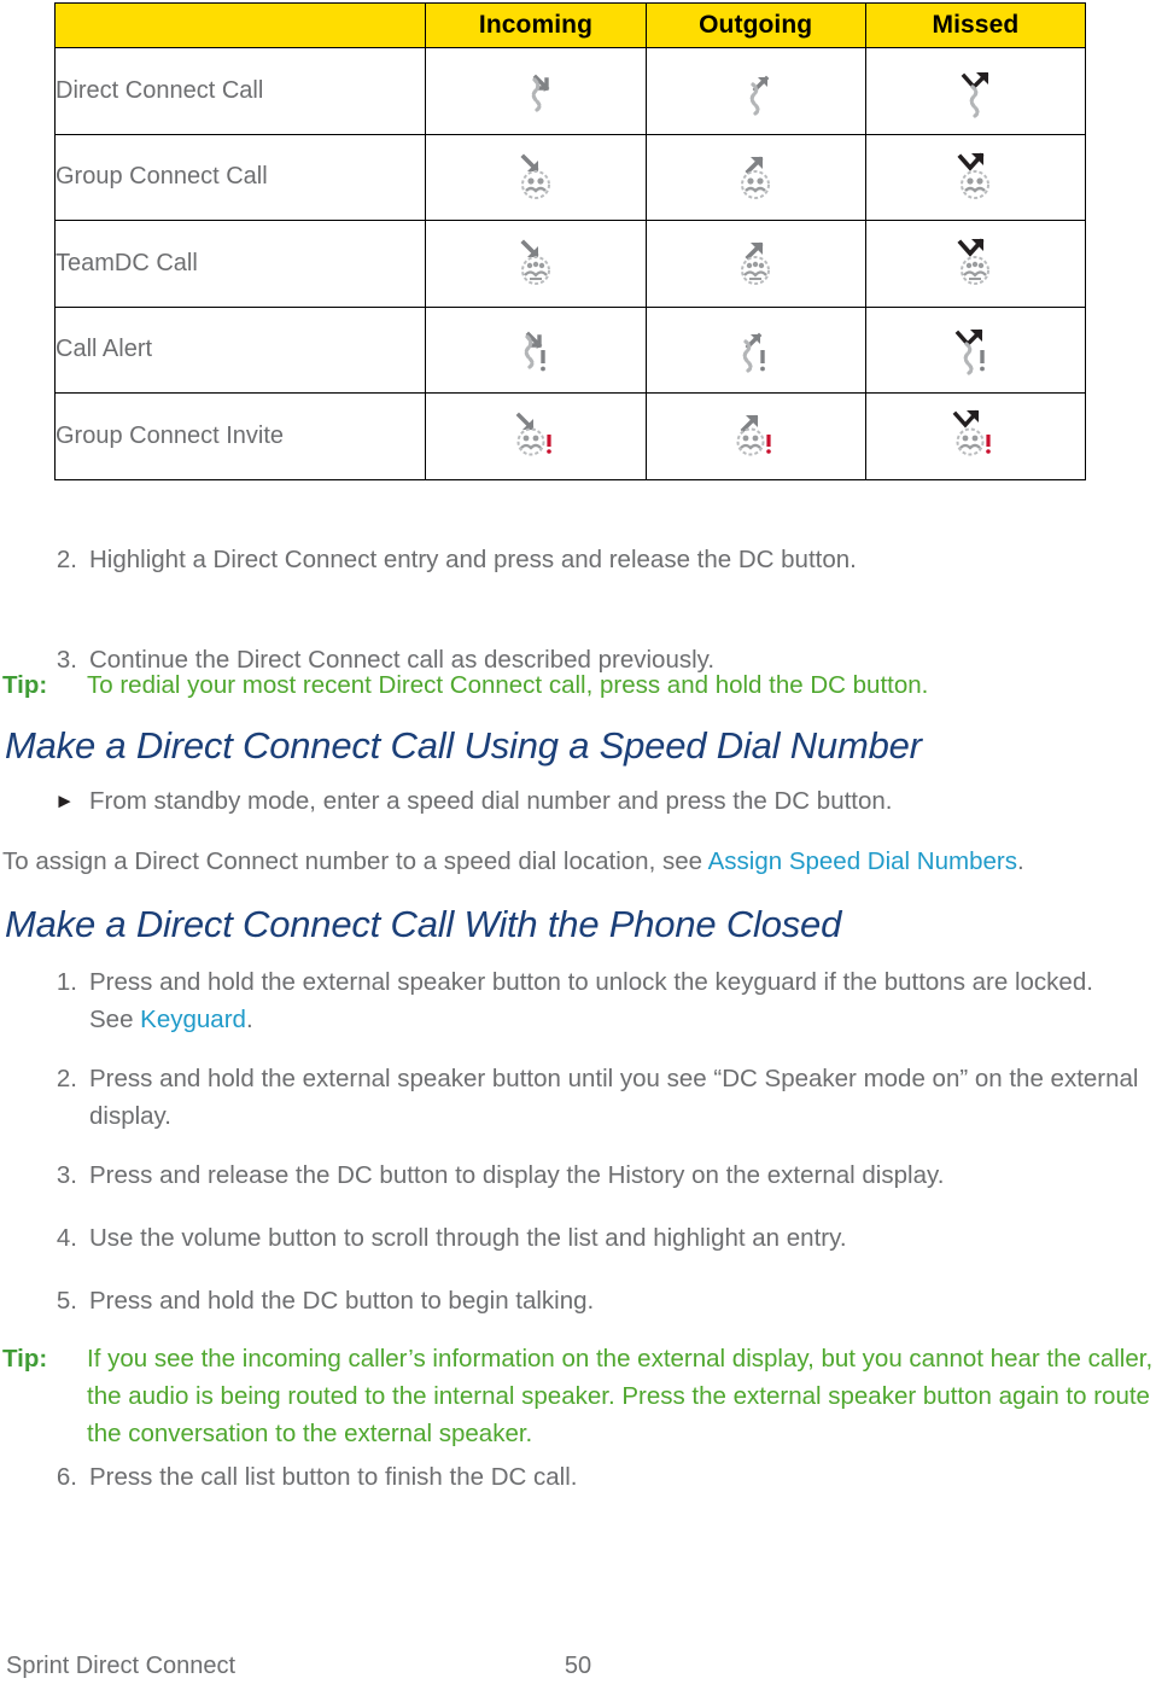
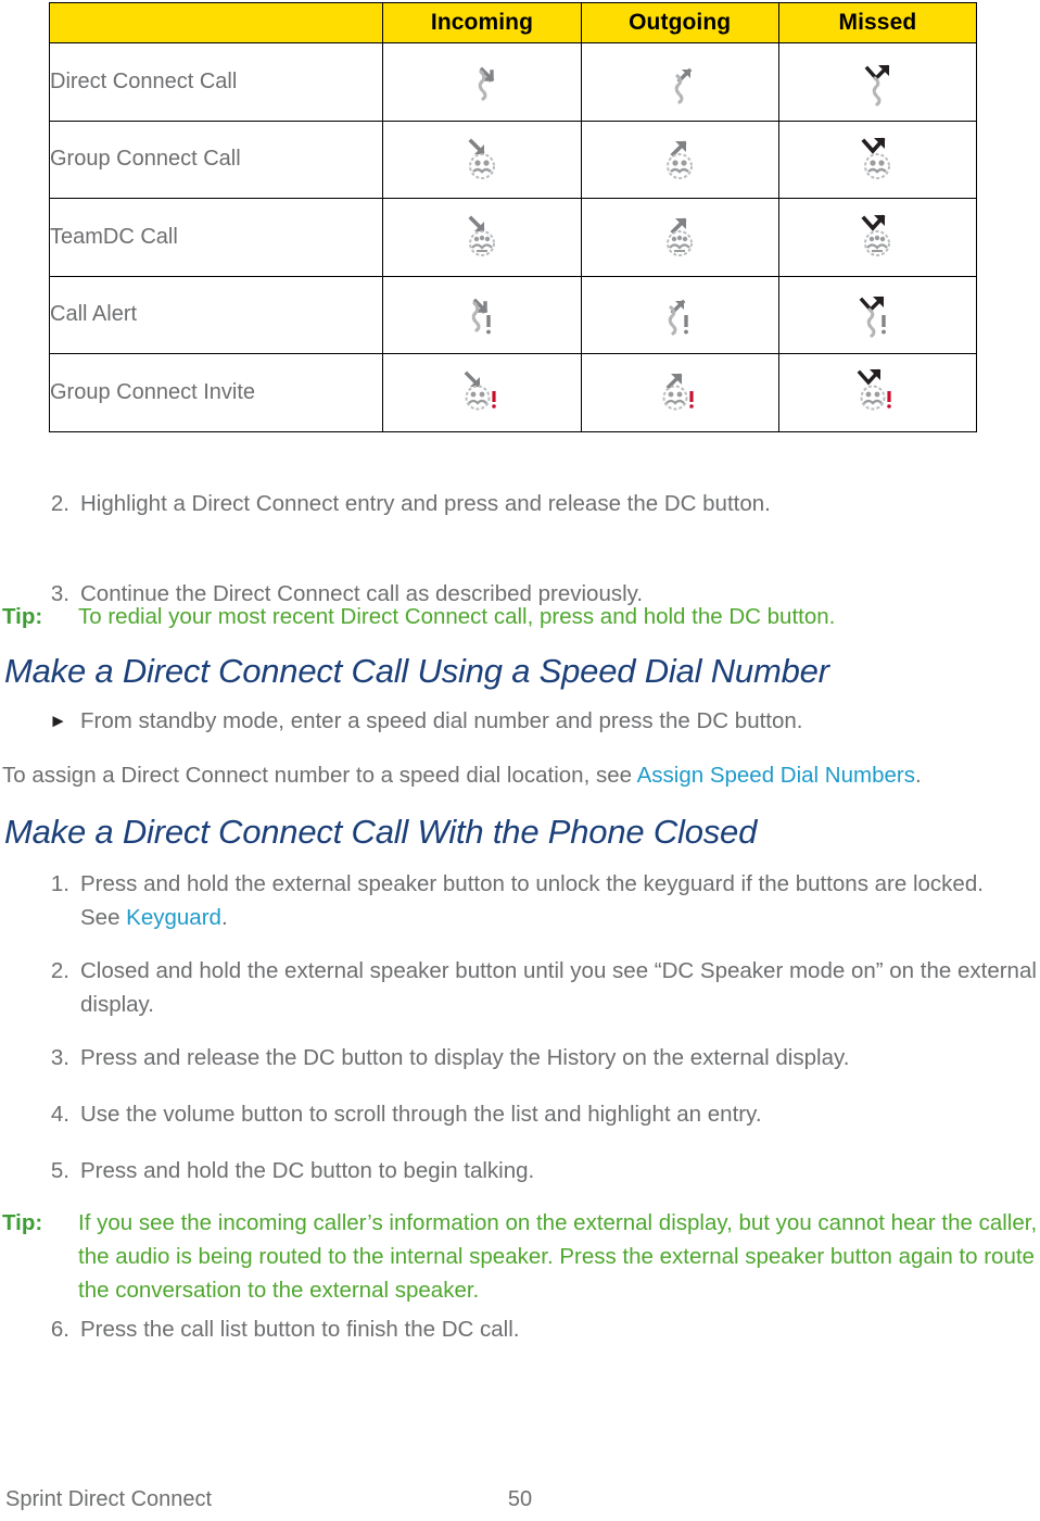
  	Incoming	Outgoing	Missed
  Direct Connect Call
  Group Connect Call
  TeamDC Call
  Call Alert
  Group Connect Invite
  2.
  Highlight a Direct Connect entry and press and release the DC button.
  3.
  Continue the Direct Connect call as described previously.
  Tip:
  To redial your most recent Direct Connect call, press and hold the DC button.
  Make a Direct Connect Call Using a Speed Dial Number
  ►
  From standby mode, enter a speed dial number and press the DC button.
  To assign a Direct Connect number to a speed dial location, see Assign Speed Dial Numbers.
  Make a Direct Connect Call With the Phone Closed
  1.
  Press and hold the external speaker button to unlock the keyguard if the buttons are locked. See Keyguard.
  2.
- Press and hold the external speaker button until you see “DC Speaker mode on” on the external display.
+ Closed and hold the external speaker button until you see “DC Speaker mode on” on the external display.
  3.
  Press and release the DC button to display the History on the external display.
  4.
  Use the volume button to scroll through the list and highlight an entry.
  5.
  Press and hold the DC button to begin talking.
  Tip:
  If you see the incoming caller’s information on the external display, but you cannot hear the caller, the audio is being routed to the internal speaker. Press the external speaker button again to route the conversation to the external speaker.
  6.
  Press the call list button to finish the DC call.
  Sprint Direct Connect
  50
